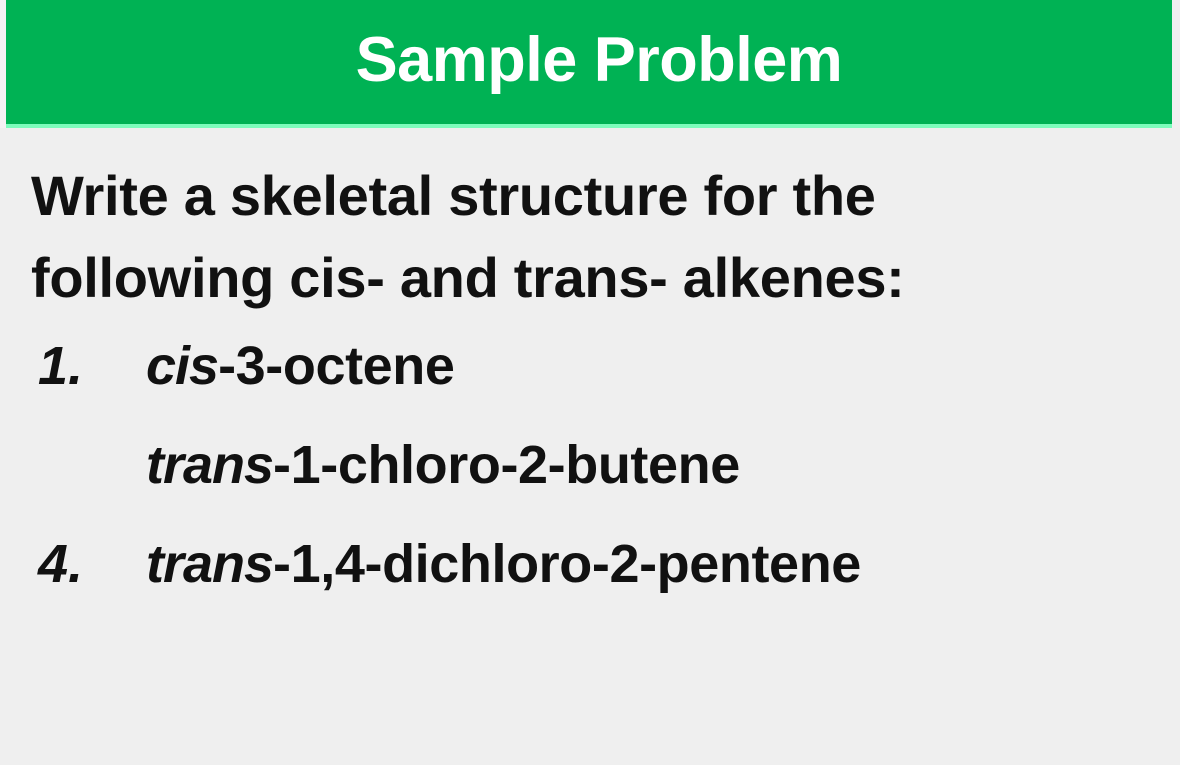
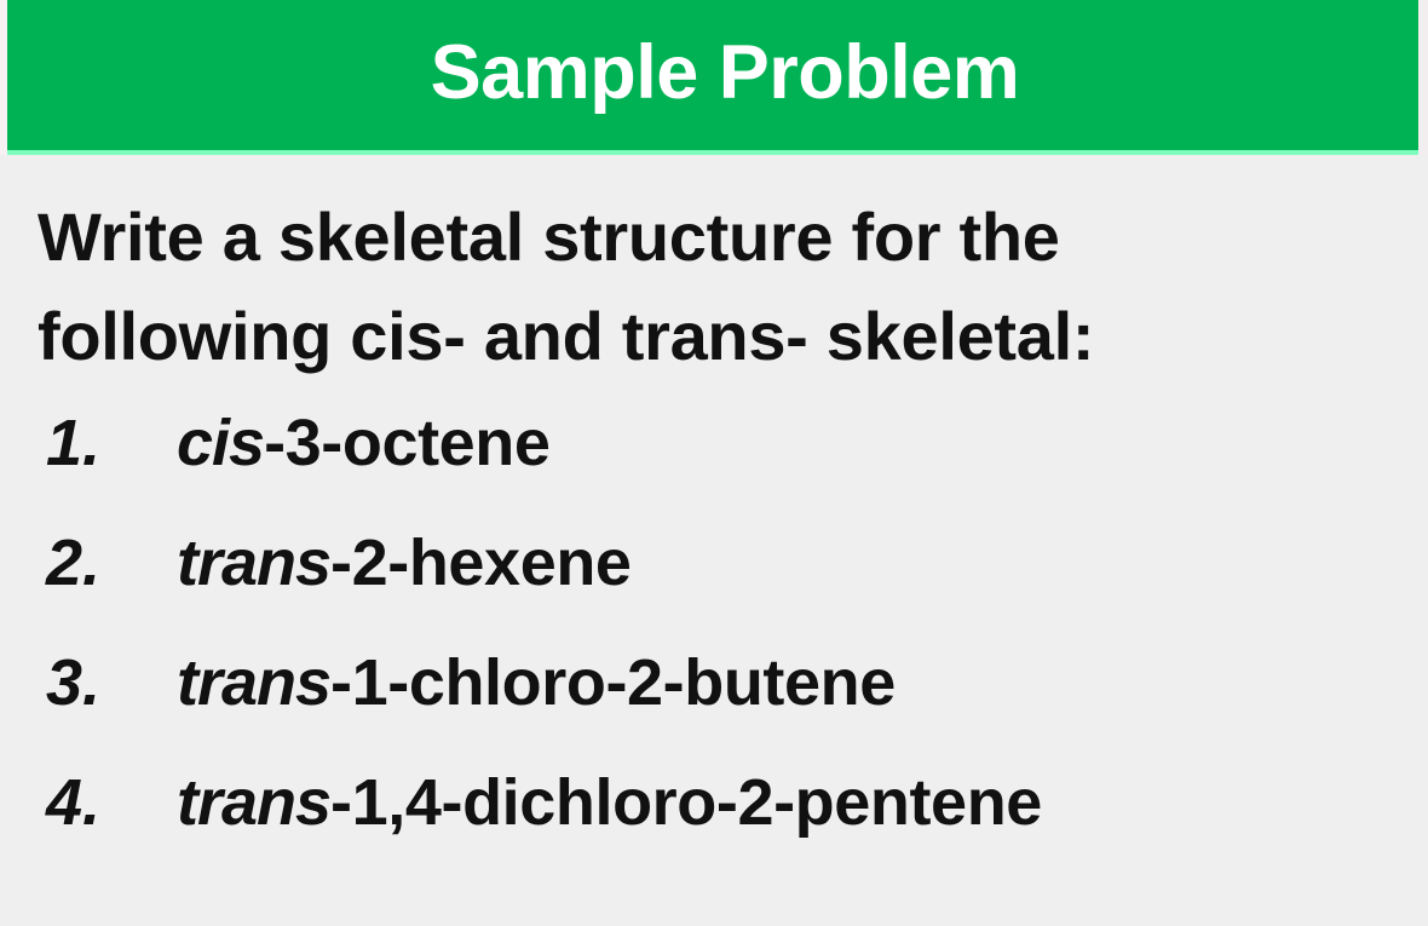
  Sample Problem
  Write a skeletal structure for the
- following cis- and trans- alkenes:
+ following cis- and trans- skeletal:
  1.
  cis-3-octene
+ 2.
+ trans-2-hexene
+ 3.
  trans-1-chloro-2-butene
  4.
  trans-1,4-dichloro-2-pentene
